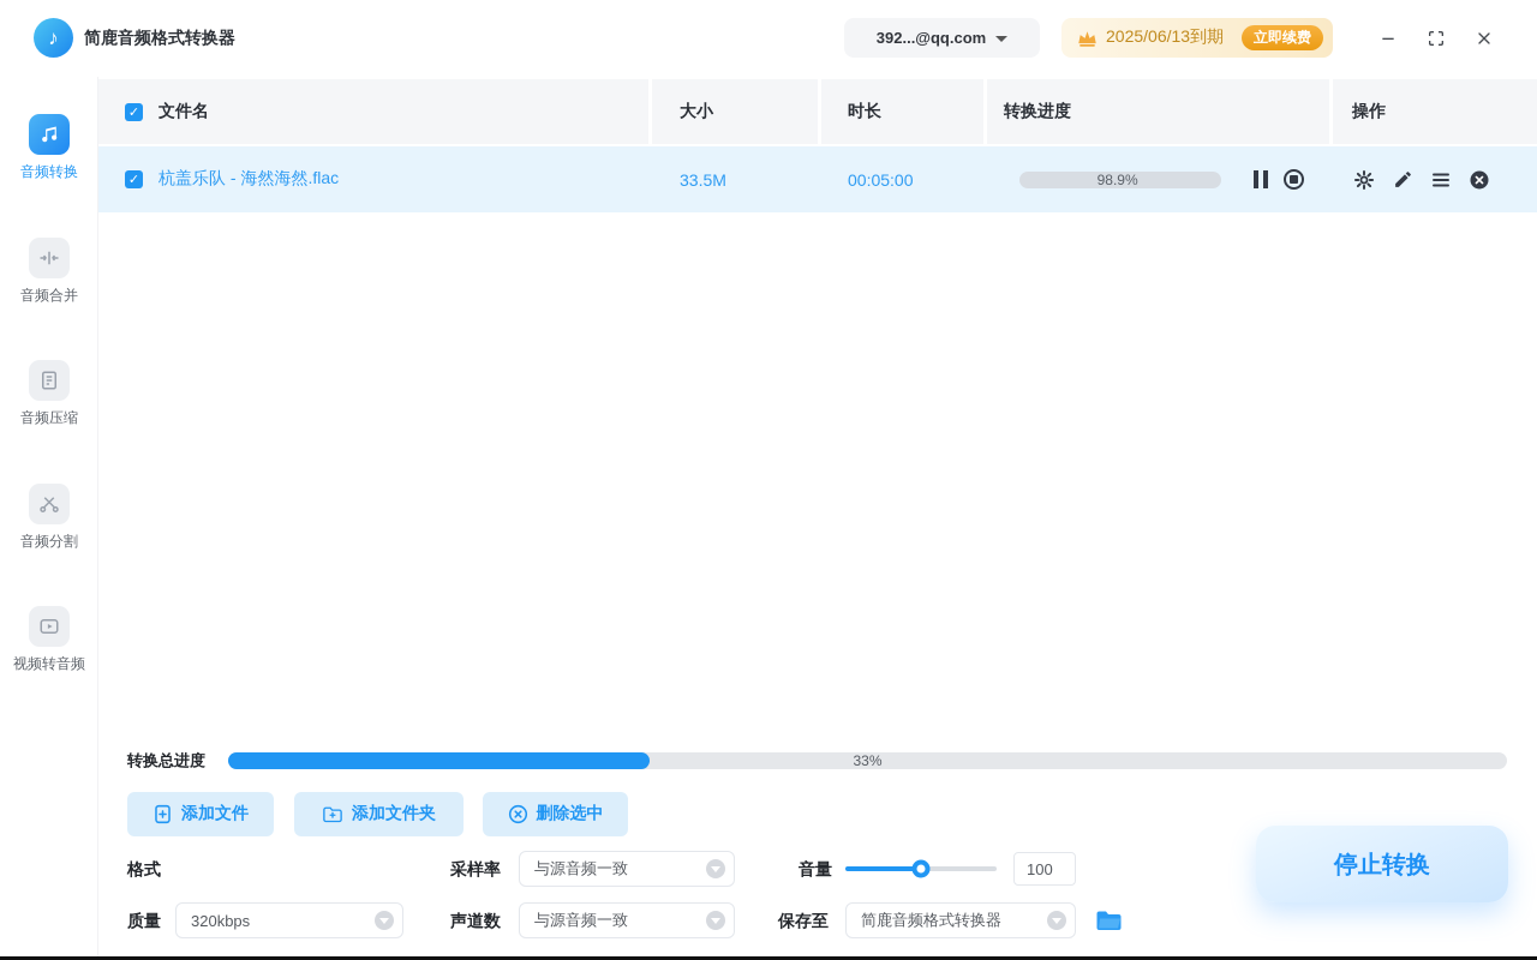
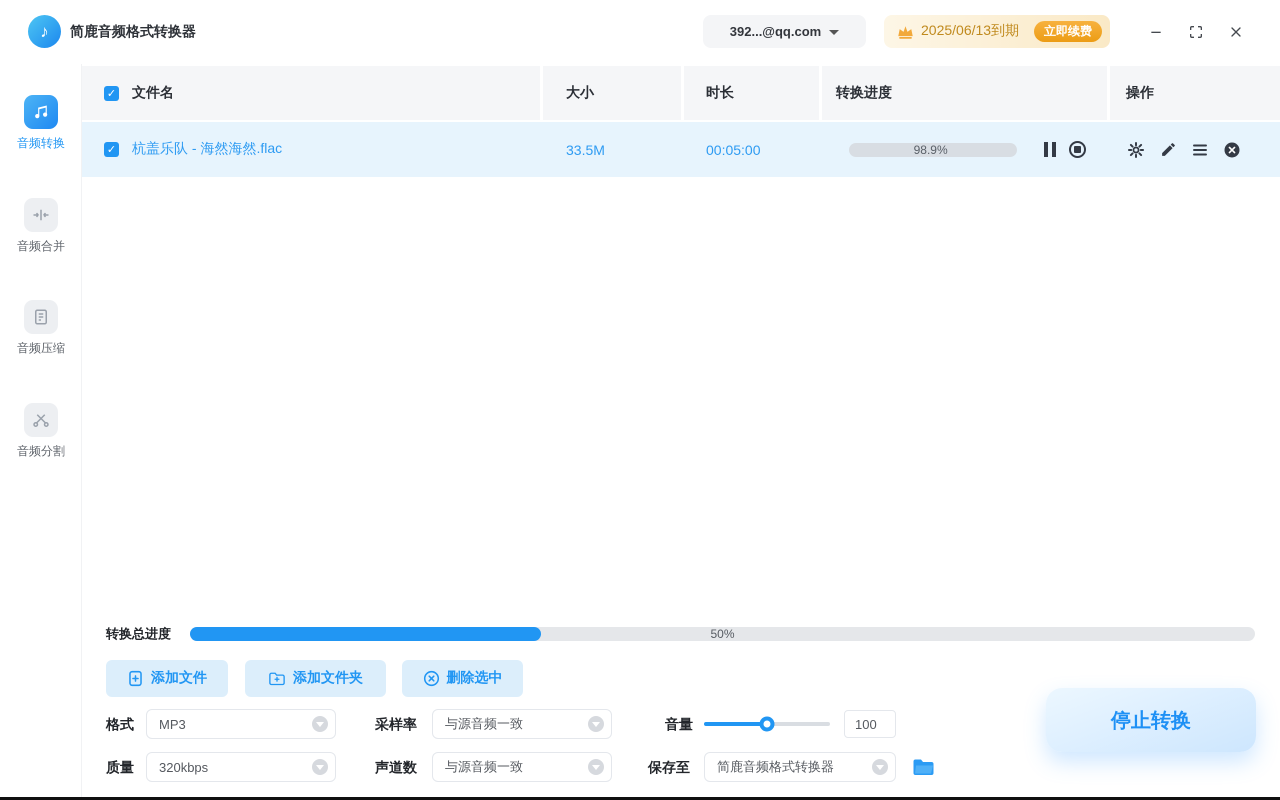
  简鹿音频格式转换器
  392...@qq.com
  2025/06/13到期
  立即续费
  音频转换
  音频合并
  音频压缩
  音频分割
- 视频转音频
  文件名
  大小
  时长
  转换进度
  操作
  杭盖乐队 - 海然海然.flac
  33.5M
  00:05:00
  98.9%
  转换总进度
- 33%
+ 50%
  添加文件
  添加文件夹
  删除选中
  格式
+ MP3
  采样率
  与源音频一致
  音量
  100
  质量
  320kbps
  声道数
  与源音频一致
  保存至
  简鹿音频格式转换器
  停止转换
